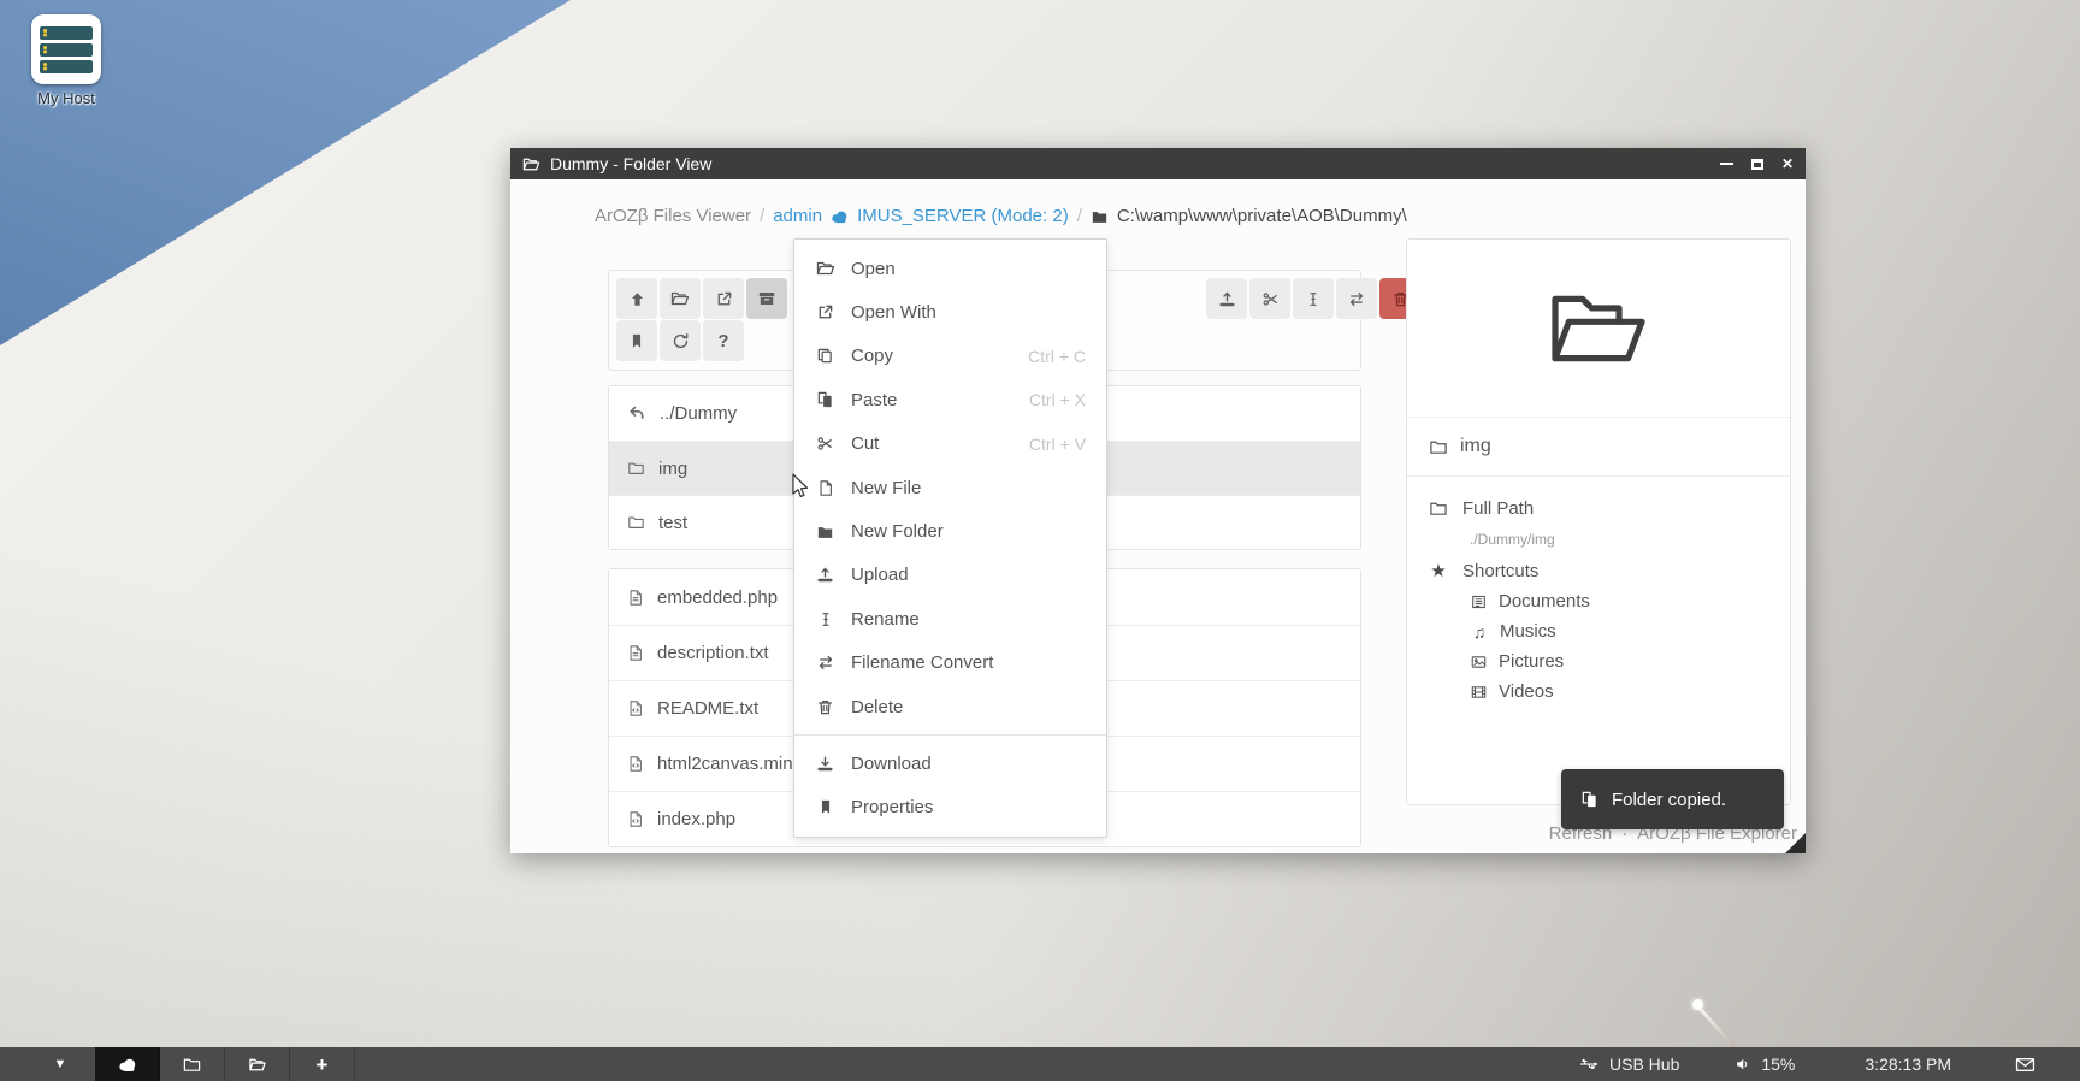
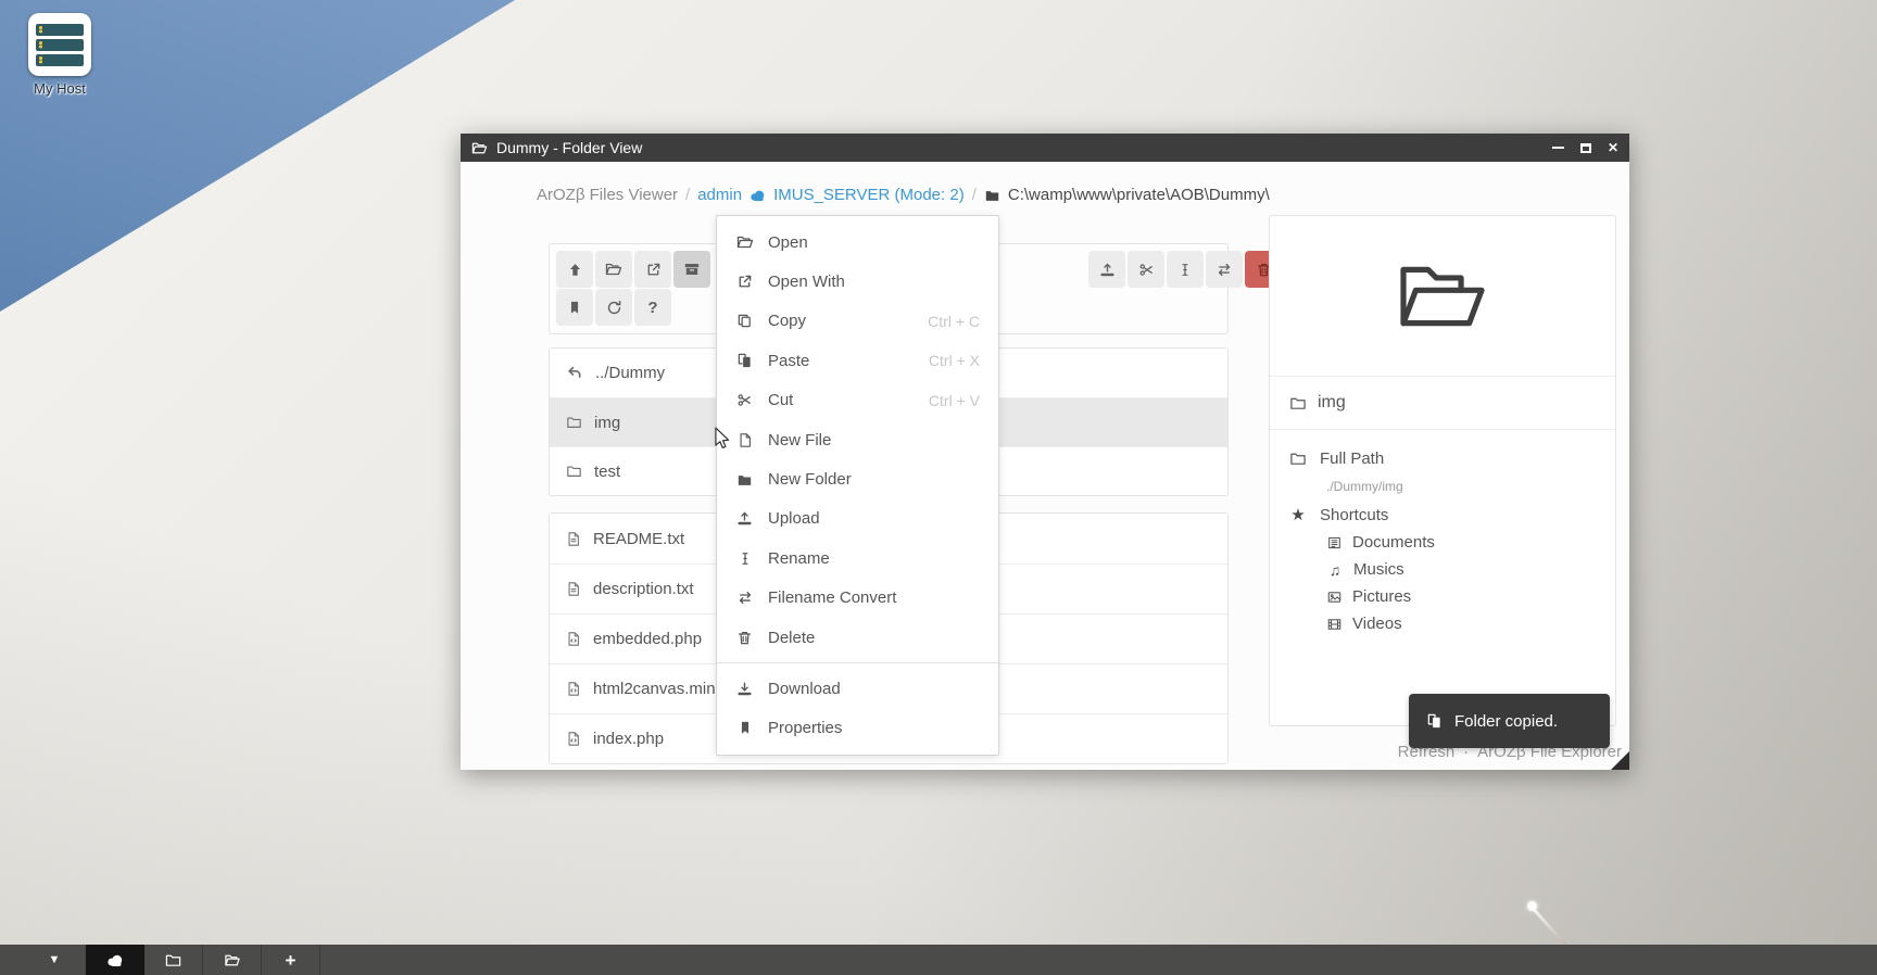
  My Host
  Dummy - Folder View
  ✕
  ArOZβ Files Viewer
  /
  admin
  IMUS_SERVER (Mode: 2)
  /
  C:\wamp\www\private\AOB\Dummy\
  ?
  ../Dummy
  img
  test
- embedded.php
+ README.txt
  description.txt
- README.txt
+ embedded.php
  html2canvas.min
  index.php
  img
  Full Path
  ./Dummy/img
  ★
  Shortcuts
  Documents
  ♫
  Musics
  Pictures
  Videos
  Open
  Open With
  Copy
  Ctrl + C
  Paste
  Ctrl + X
  Cut
  Ctrl + V
  New File
  New Folder
  Upload
  Rename
  Filename Convert
  Delete
  Download
  Properties
  Folder copied.
  Refresh
  ·
  ArOZβ File Explorer
  ▼
  +
- USB Hub
- 15%
- 3:28:13 PM
